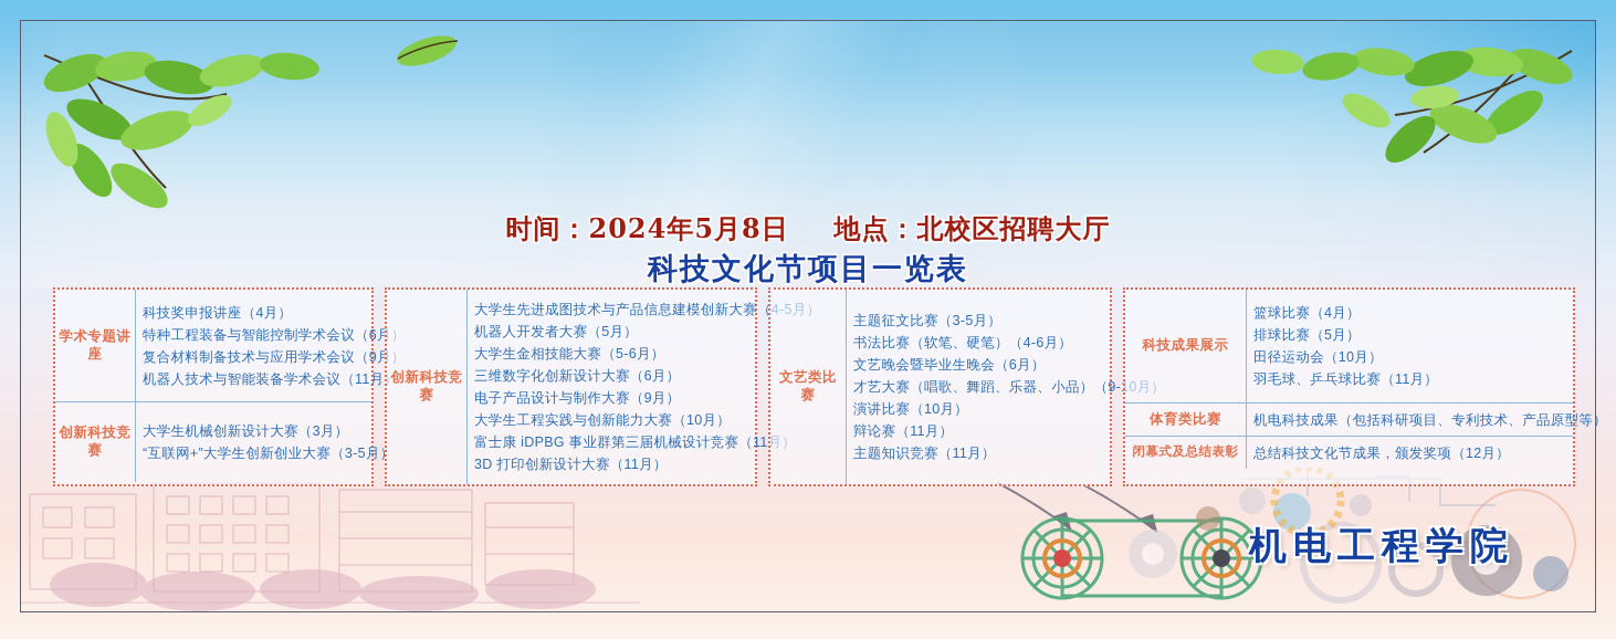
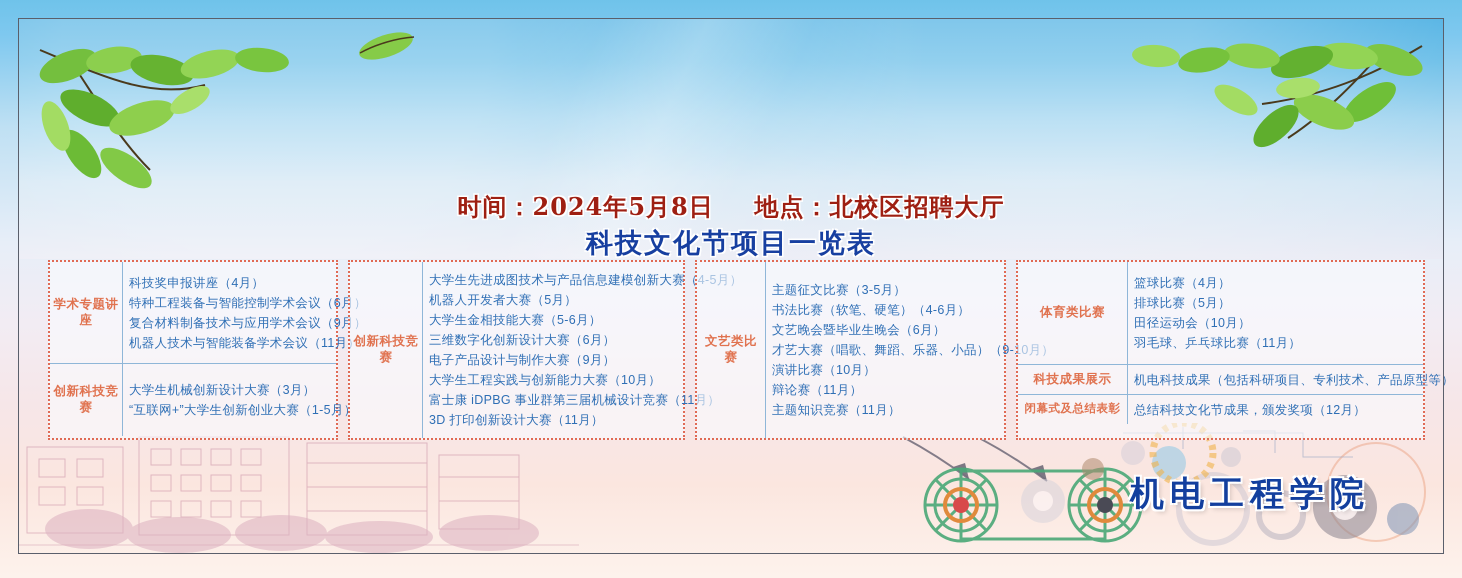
  时间：2024年5月8日 地点：北校区招聘大厅
  科技文化节项目一览表
  机电工程学院
  学术专题讲座
  科技奖申报讲座（4月）
  特种工程装备与智能控制学术会议（6月）
  复合材料制备技术与应用学术会议（9月）
  机器人技术与智能装备学术会议（11月）
  创新科技竞赛
  大学生机械创新设计大赛（3月）
- “互联网+”大学生创新创业大赛（3-5月）
+ “互联网+”大学生创新创业大赛（1-5月）
  创新科技竞赛
  大学生先进成图技术与产品信息建模创新大赛（4-5月）
  机器人开发者大赛（5月）
  大学生金相技能大赛（5-6月）
  三维数字化创新设计大赛（6月）
  电子产品设计与制作大赛（9月）
  大学生工程实践与创新能力大赛（10月）
  富士康 iDPBG 事业群第三届机械设计竞赛（11月）
  3D 打印创新设计大赛（11月）
  文艺类比赛
  主题征文比赛（3-5月）
  书法比赛（软笔、硬笔）（4-6月）
  文艺晚会暨毕业生晚会（6月）
  才艺大赛（唱歌、舞蹈、乐器、小品）（9-10月）
  演讲比赛（10月）
  辩论赛（11月）
  主题知识竞赛（11月）
- 科技成果展示
+ 体育类比赛
  篮球比赛（4月）
  排球比赛（5月）
  田径运动会（10月）
  羽毛球、乒乓球比赛（11月）
- 体育类比赛
+ 科技成果展示
  机电科技成果（包括科研项目、专利技术、产品原型等）（
  闭幕式及总结表彰
  总结科技文化节成果，颁发奖项（12月）
